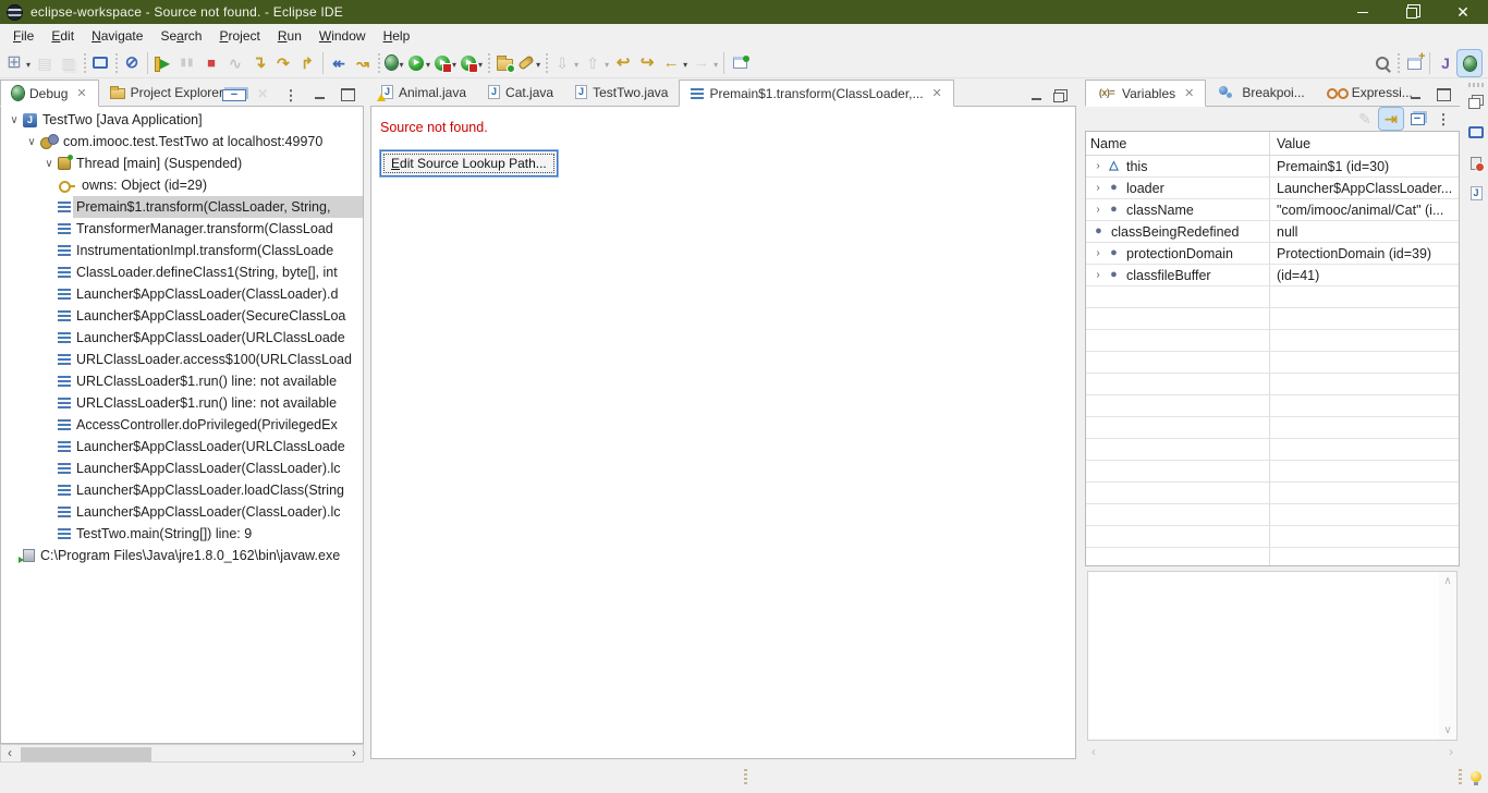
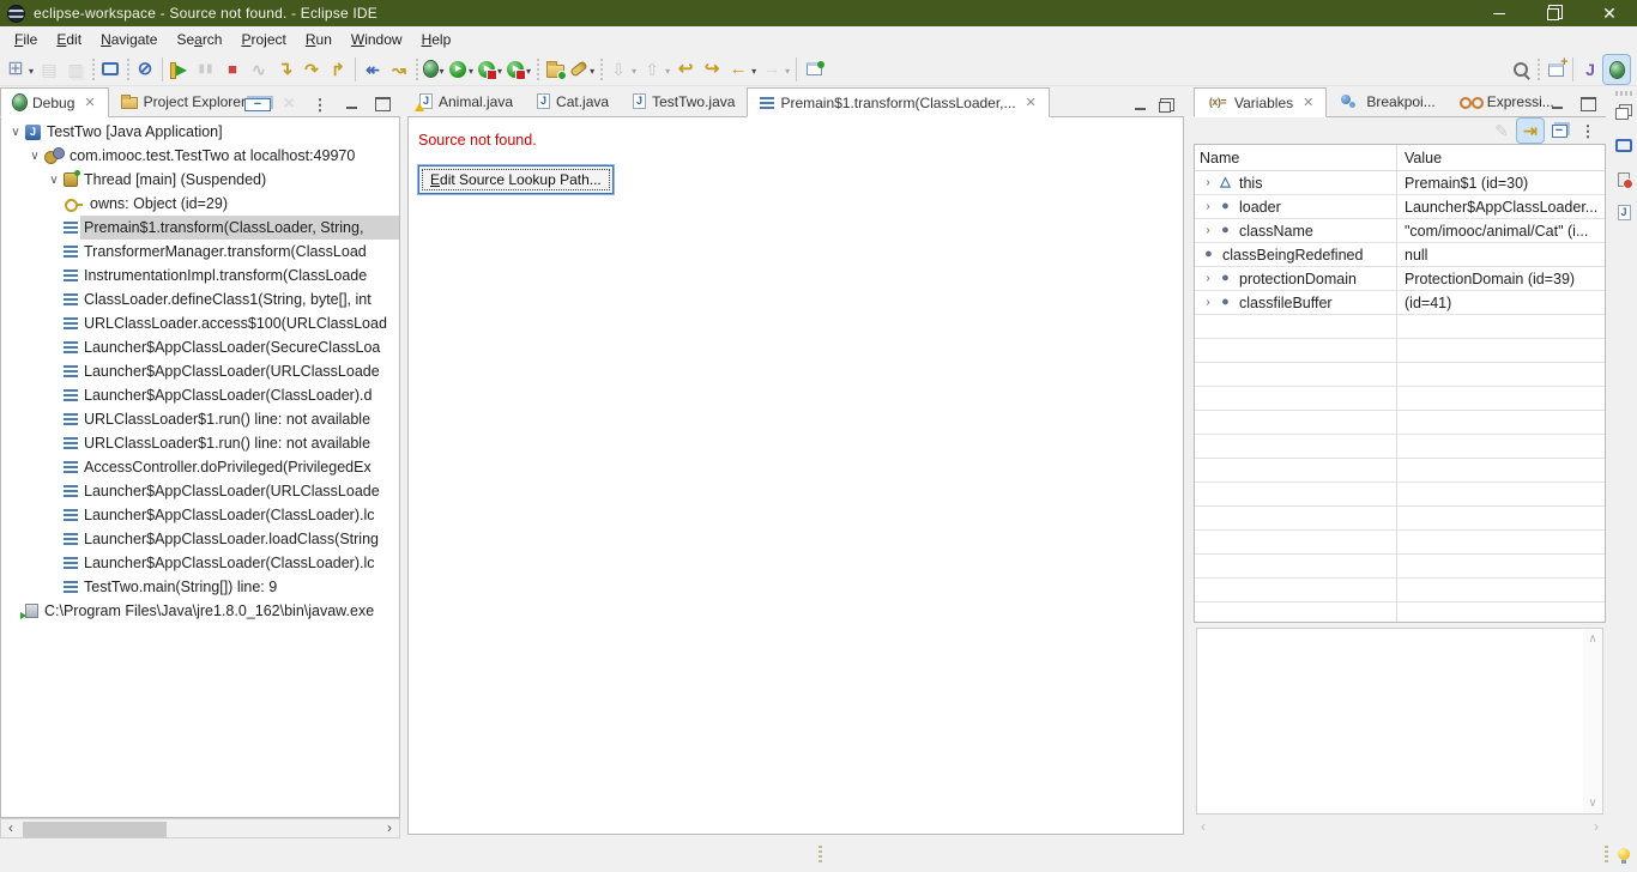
  eclipse-workspace - Source not found. - Eclipse IDE
  ✕
  File
  Edit
  Navigate
  Search
  Project
  Run
  Window
  Help
  Debug
  ✕
  Project Explorer
  ∨
  TestTwo [Java Application]
  ∨
  com.imooc.test.TestTwo at localhost:49970
  ∨
  Thread [main] (Suspended)
  owns: Object (id=29)
  Premain$1.transform(ClassLoader, String,
  TransformerManager.transform(ClassLoad
  InstrumentationImpl.transform(ClassLoade
  ClassLoader.defineClass1(String, byte[], int
- Launcher$AppClassLoader(ClassLoader).d
+ URLClassLoader.access$100(URLClassLoad
  Launcher$AppClassLoader(SecureClassLoa
  Launcher$AppClassLoader(URLClassLoade
- URLClassLoader.access$100(URLClassLoad
+ Launcher$AppClassLoader(ClassLoader).d
  URLClassLoader$1.run() line: not available
  URLClassLoader$1.run() line: not available
  AccessController.doPrivileged(PrivilegedEx
  Launcher$AppClassLoader(URLClassLoade
  Launcher$AppClassLoader(ClassLoader).lc
  Launcher$AppClassLoader.loadClass(String
  Launcher$AppClassLoader(ClassLoader).lc
  TestTwo.main(String[]) line: 9
  C:\Program Files\Java\jre1.8.0_162\bin\javaw.exe
  ‹
  ›
  Animal.java
  Cat.java
  TestTwo.java
  Premain$1.transform(ClassLoader,...
  ✕
  Source not found.
  Edit Source Lookup Path...
  Variables
  ✕
  Breakpoi...
  Expressi
  Name
  Value
  ›
  this
  Premain$1 (id=30)
  ›
  loader
  Launcher$AppClassLoader...
  ›
  className
  "com/imooc/animal/Cat" (i...
  classBeingRedefined
  null
  ›
  protectionDomain
  ProtectionDomain (id=39)
  ›
  classfileBuffer
  (id=41)
  ∧
  ∨
  ‹
  ›
